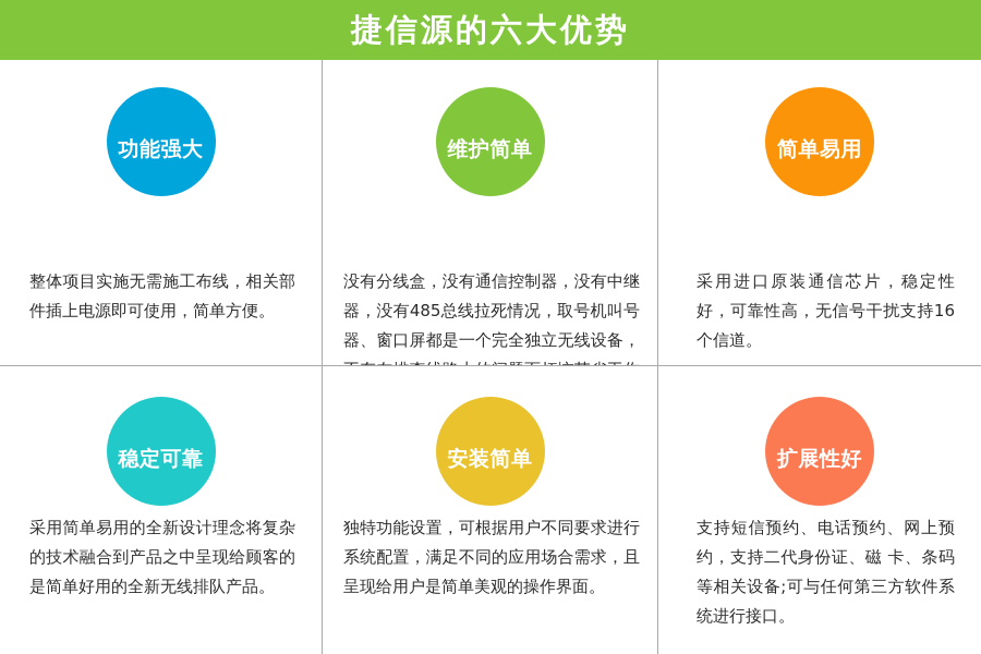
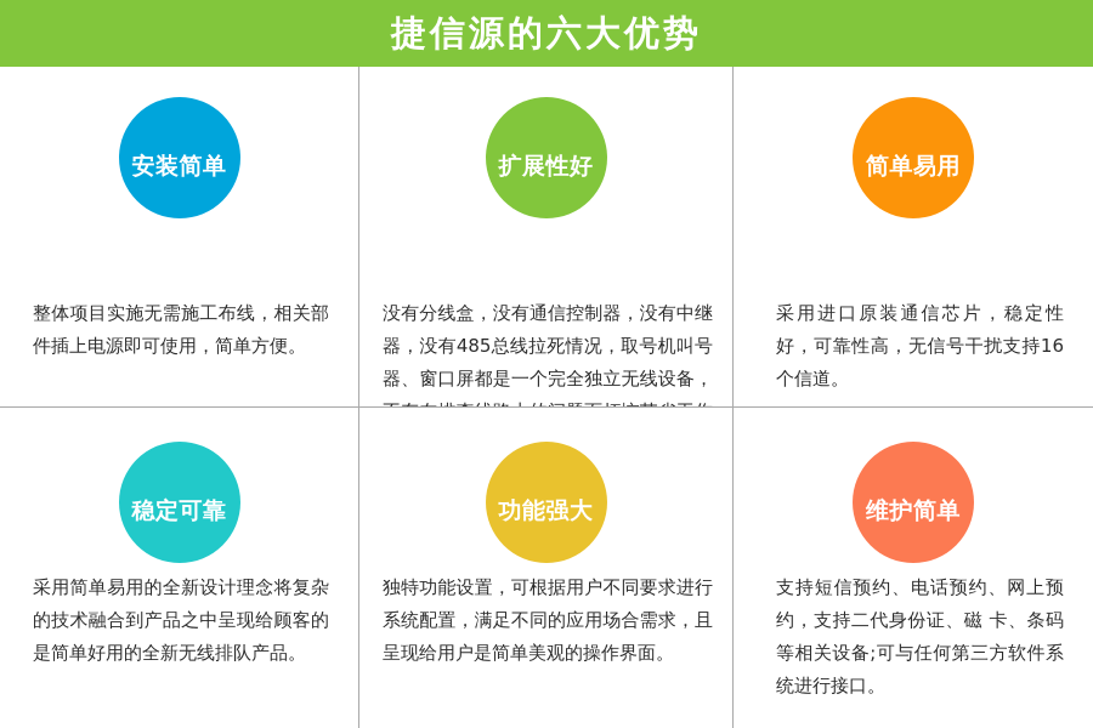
  捷信源的六大优势
- 功能强大
+ 安装简单
  整体项目实施无需施工布线，相关部件插上电源即可使用，简单方便。
- 维护简单
+ 扩展性好
  简单易用
  采用进口原装通信芯片，稳定性好，可靠性高，无信号干扰支持16个信道。
  稳定可靠
  采用简单易用的全新设计理念将复杂的技术融合到产品之中呈现给顾客的是简单好用的全新无线排队产品。
- 安装简单
+ 功能强大
  独特功能设置，可根据用户不同要求进行系统配置，满足不同的应用场合需求，且呈现给用户是简单美观的操作界面。
- 扩展性好
+ 维护简单
  支持短信预约、电话预约、网上预约，支持二代身份证、磁 卡、条码等相关设备;可与任何第三方软件系统进行接口。
